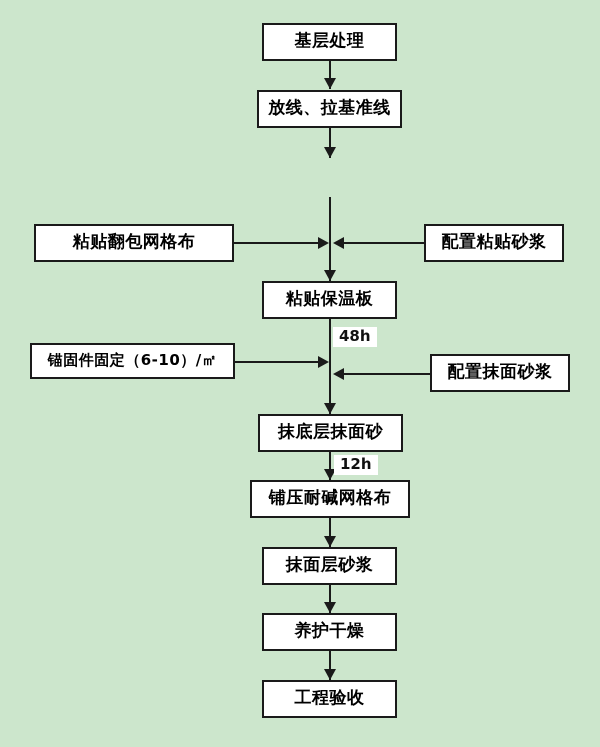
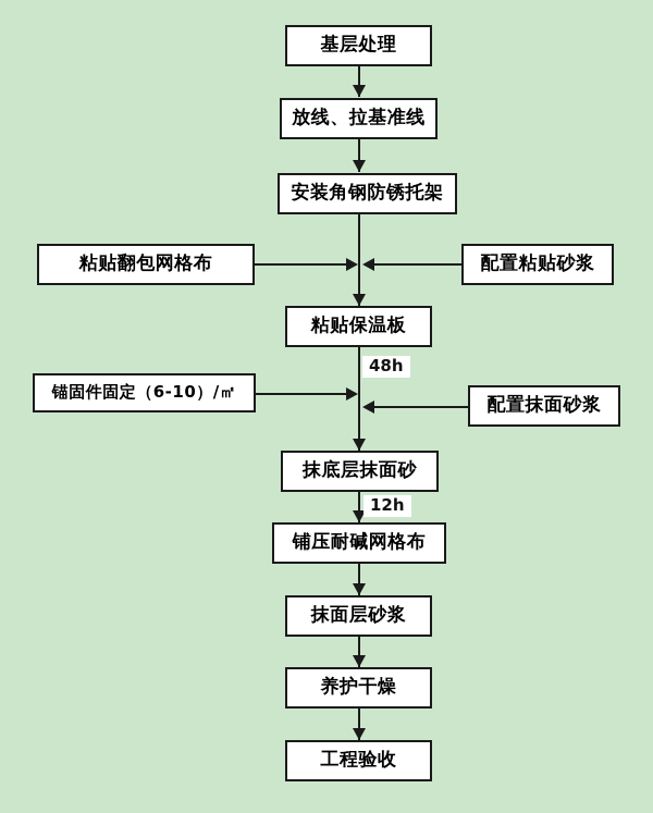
  基层处理
  放线、拉基准线
+ 安装角钢防锈托架
  粘贴翻包网格布
  配置粘贴砂浆
  粘贴保温板
  48h
  锚固件固定（6-10）/㎡
  配置抹面砂浆
  抹底层抹面砂
  12h
  铺压耐碱网格布
  抹面层砂浆
  养护干燥
  工程验收
